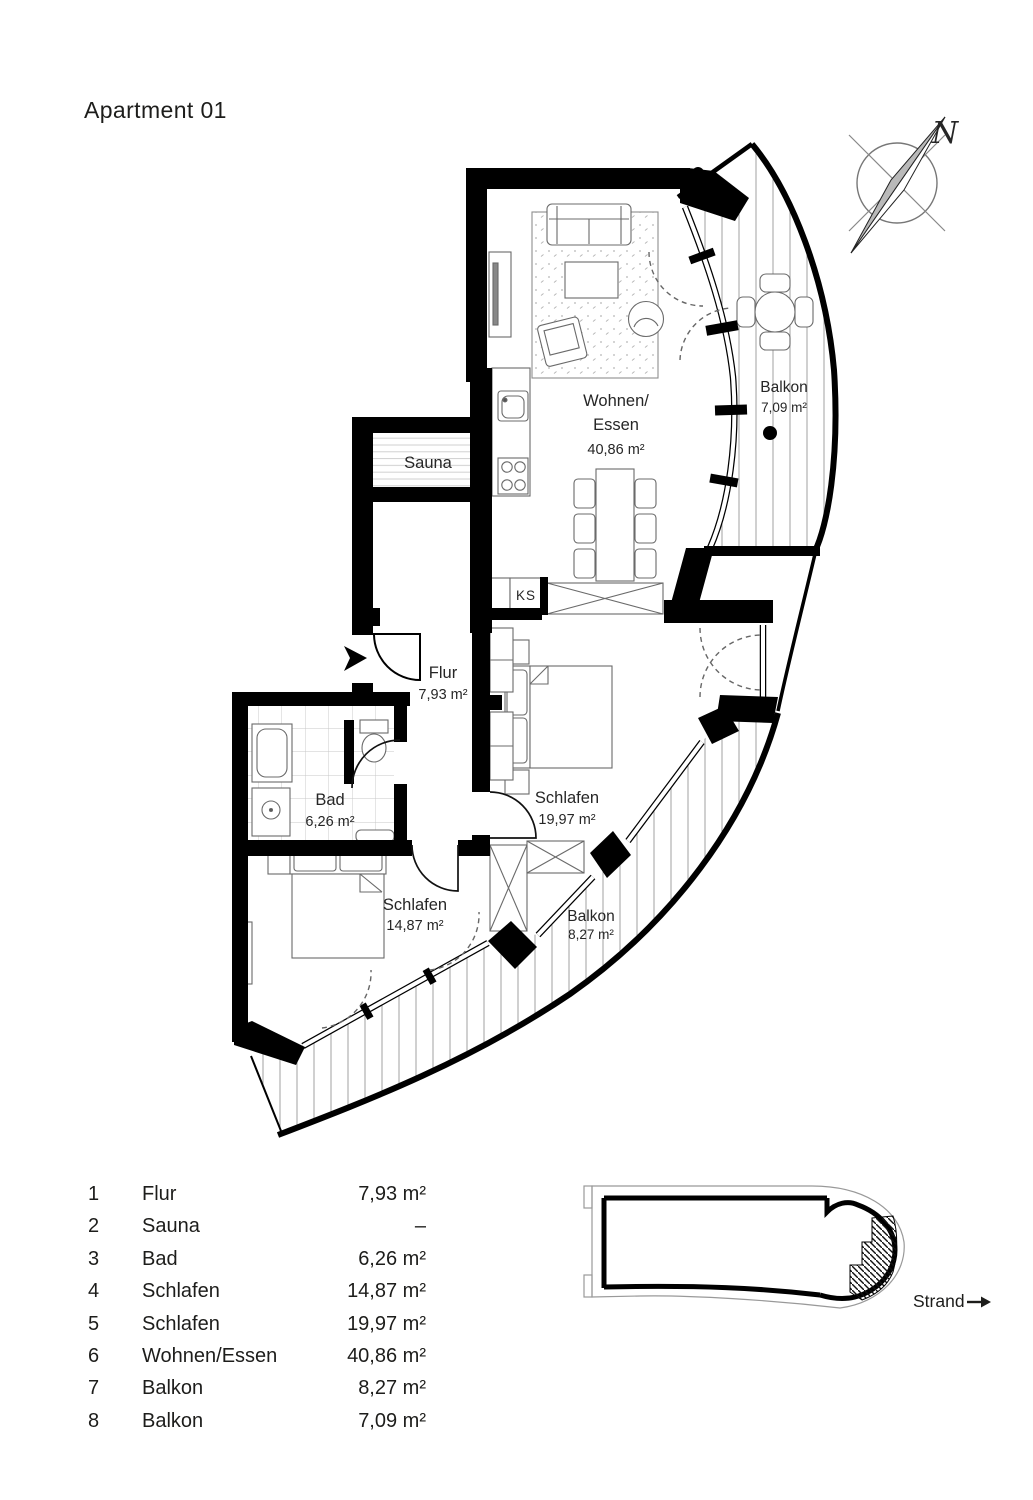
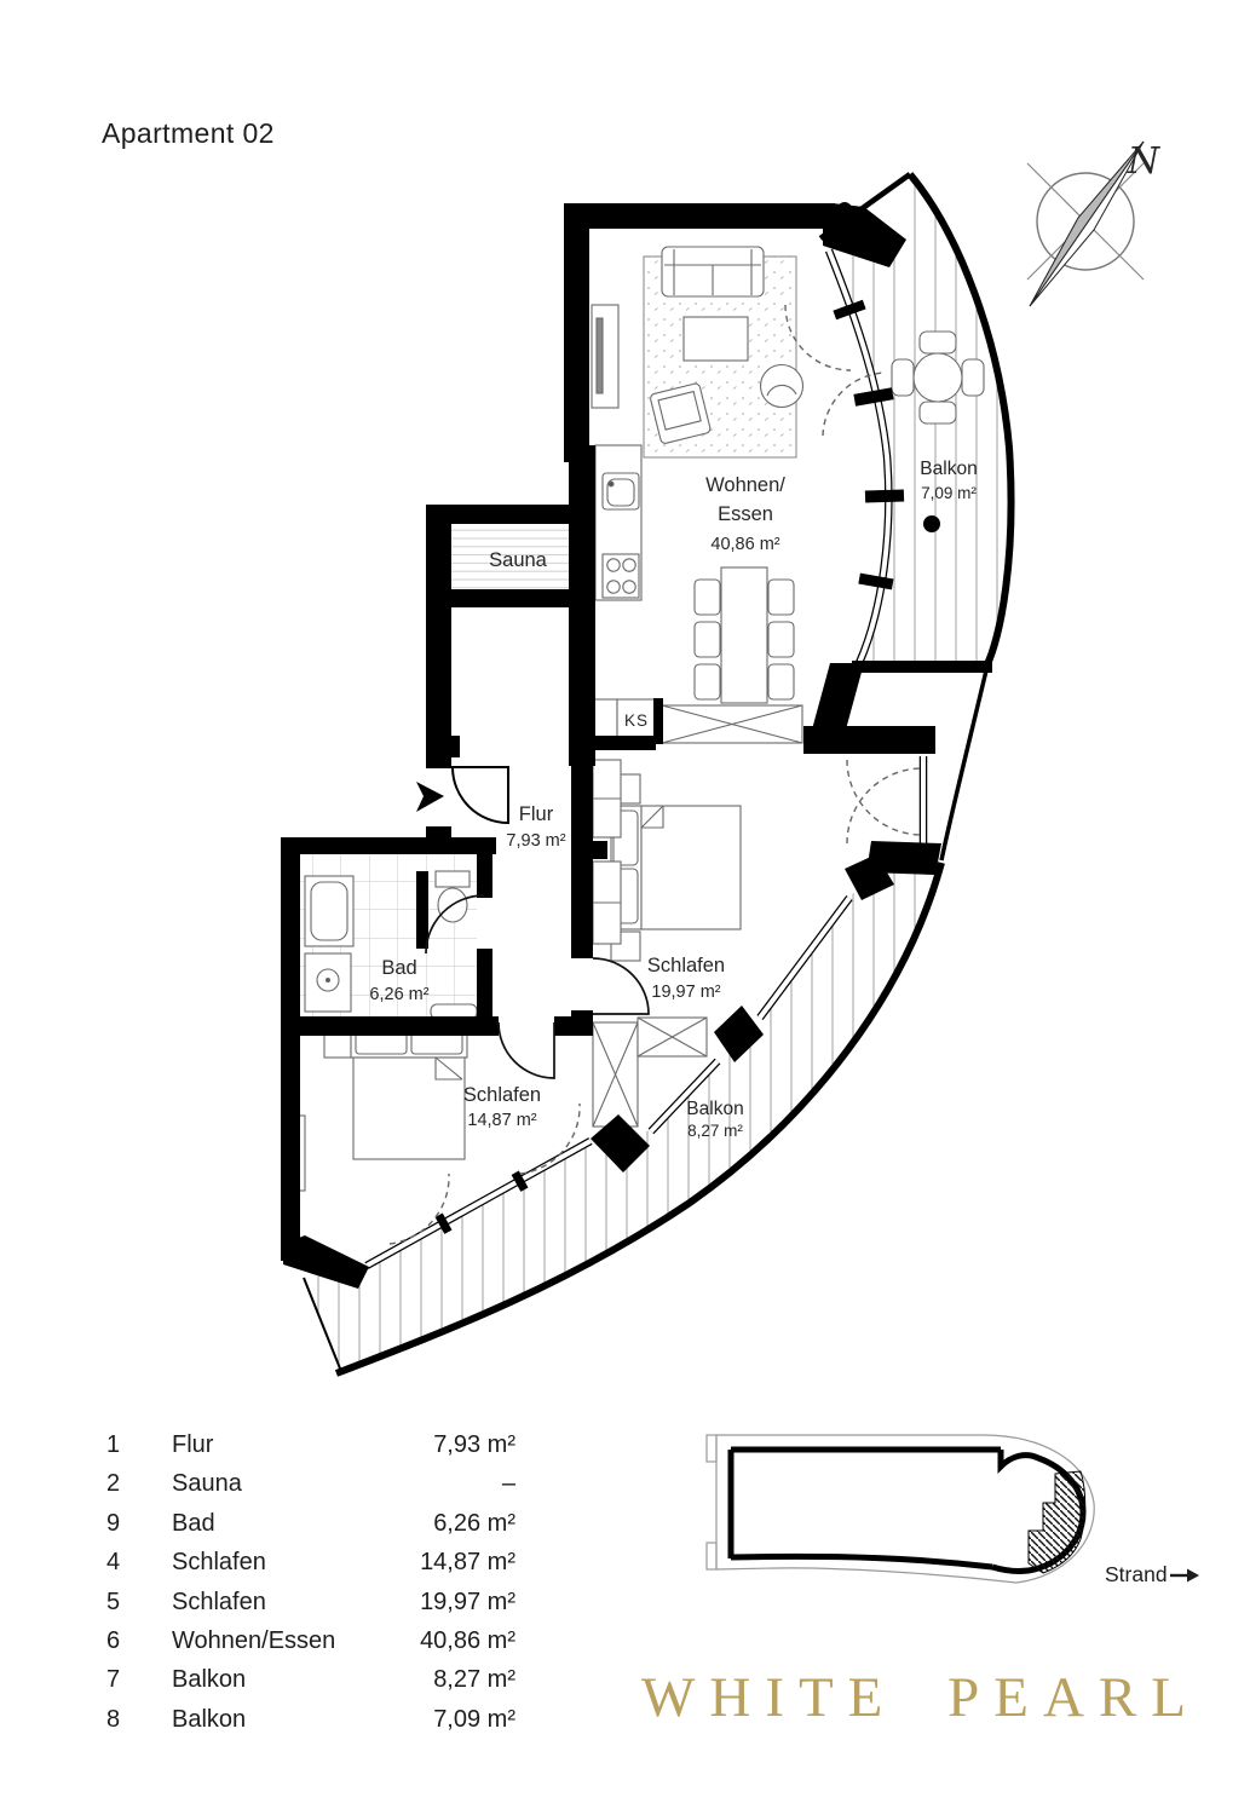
- Apartment 01
+ Apartment 02
  N
  Wohnen/
  Essen
  40,86 m²
  Sauna
  Balkon
  7,09 m²
  Flur
  7,93 m²
  Bad
  6,26 m²
  Schlafen
  19,97 m²
  Schlafen
  14,87 m²
  Balkon
  8,27 m²
  KS
  1
  Flur
  7,93 m²
  2
  Sauna
  –
- 3
+ 9
  Bad
  6,26 m²
  4
  Schlafen
  14,87 m²
  5
  Schlafen
  19,97 m²
  6
  Wohnen/Essen
  40,86 m²
  7
  Balkon
  8,27 m²
  8
  Balkon
  7,09 m²
  Strand
+ WHITE PEARL
